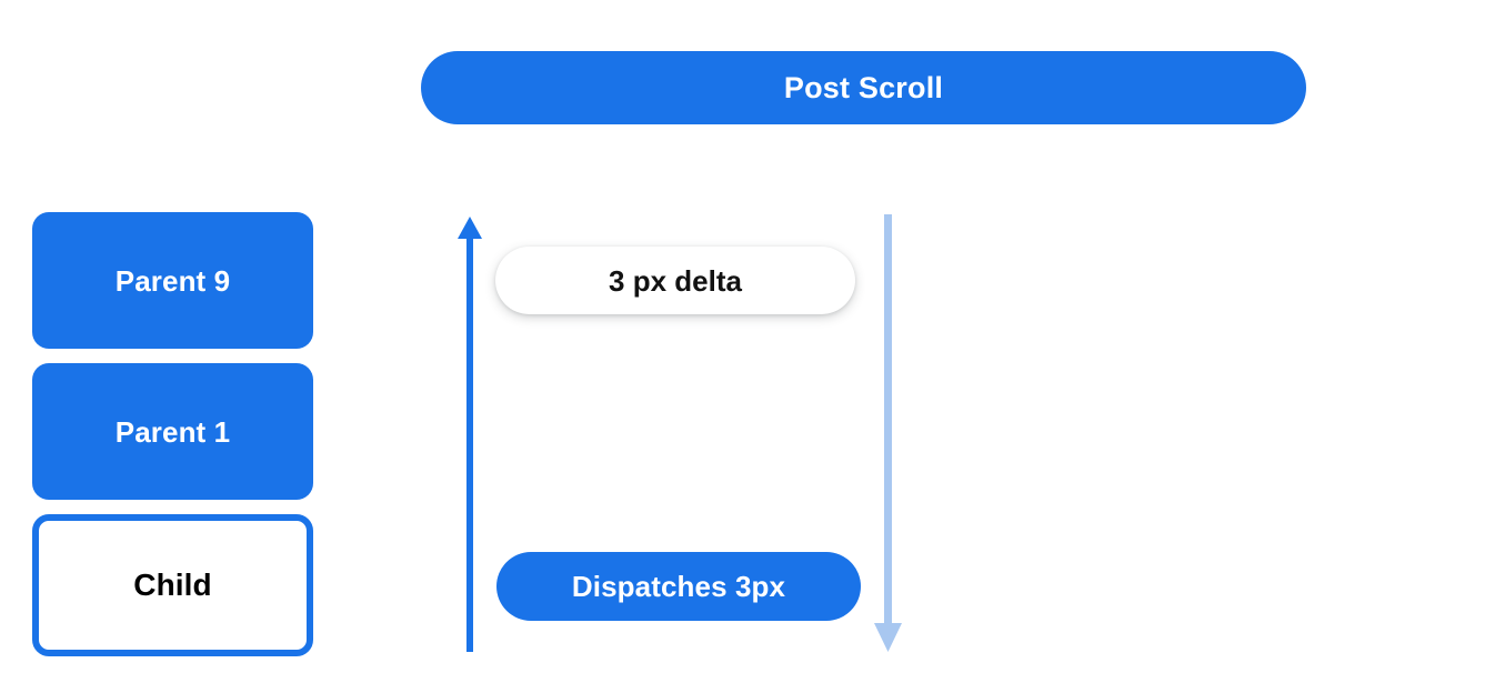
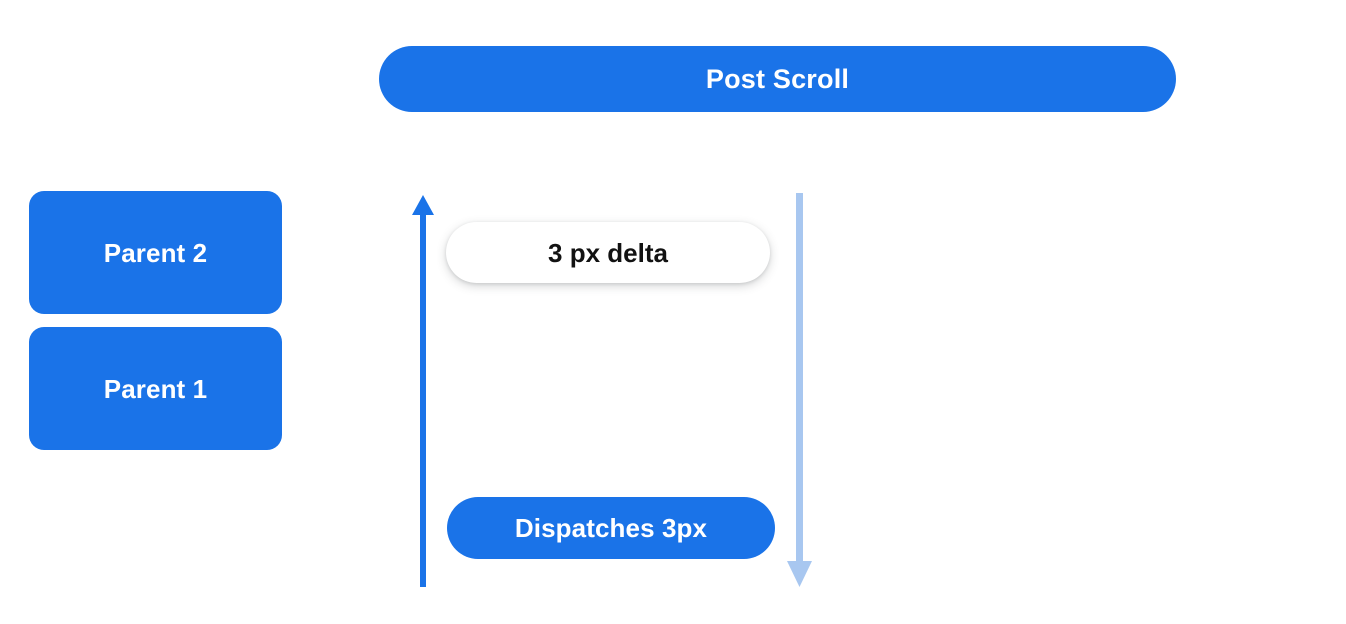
  Post Scroll
- Parent 9
+ Parent 2
  Parent 1
- Child
  3 px delta
  Dispatches 3px
